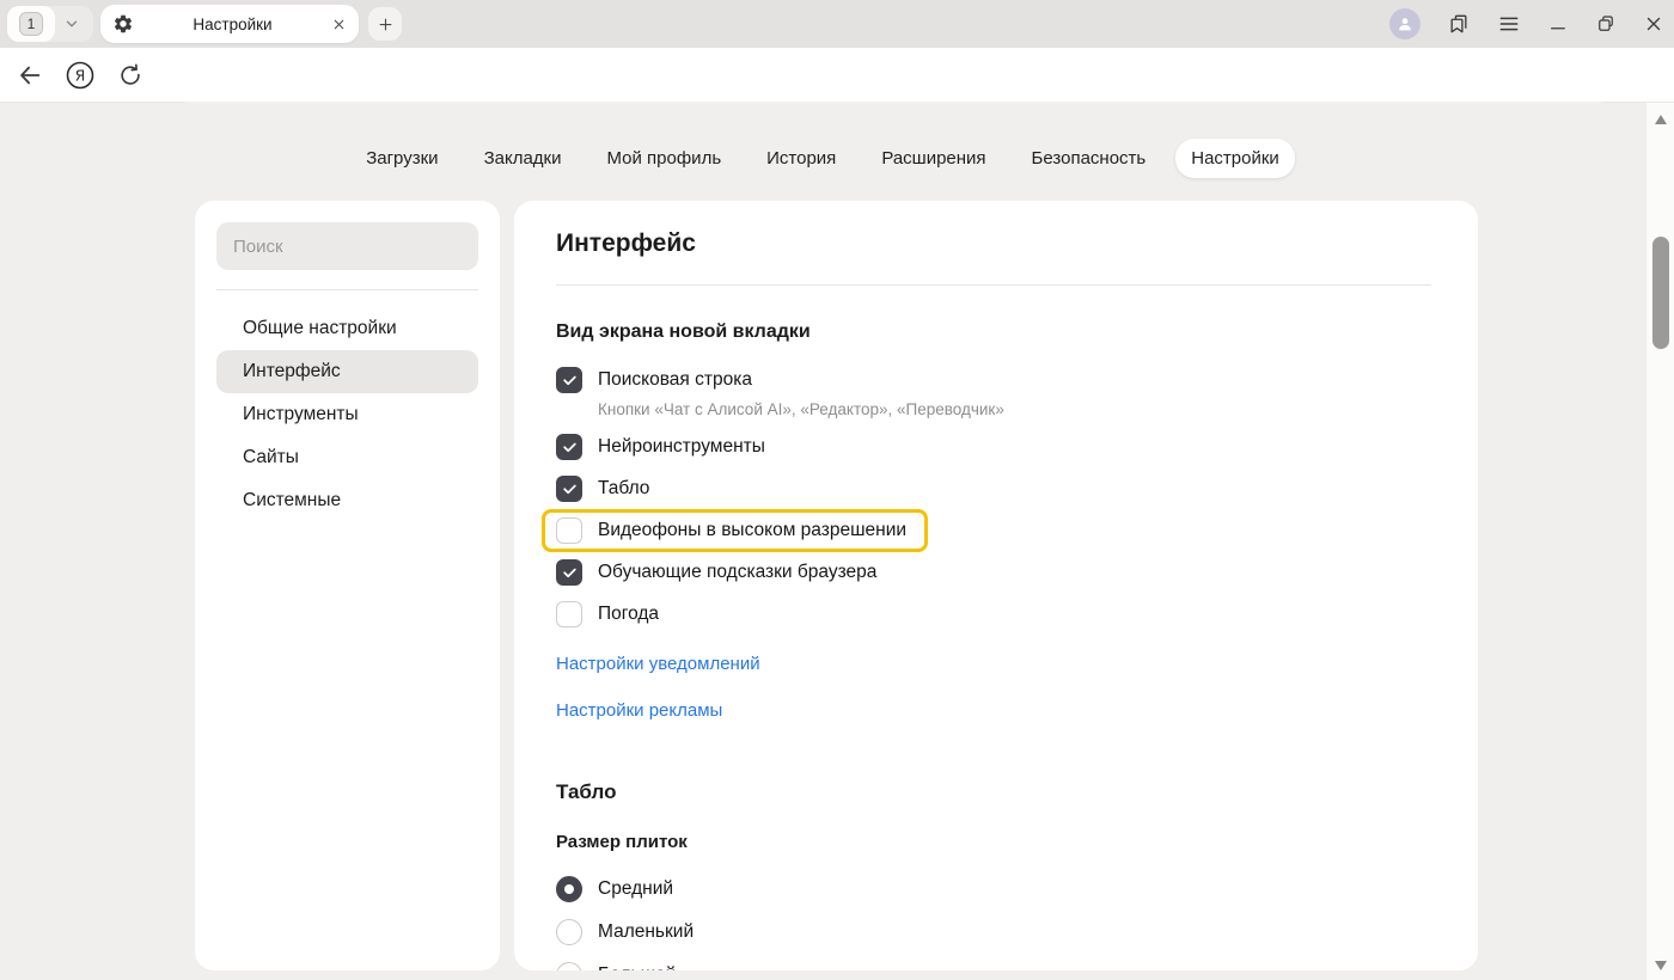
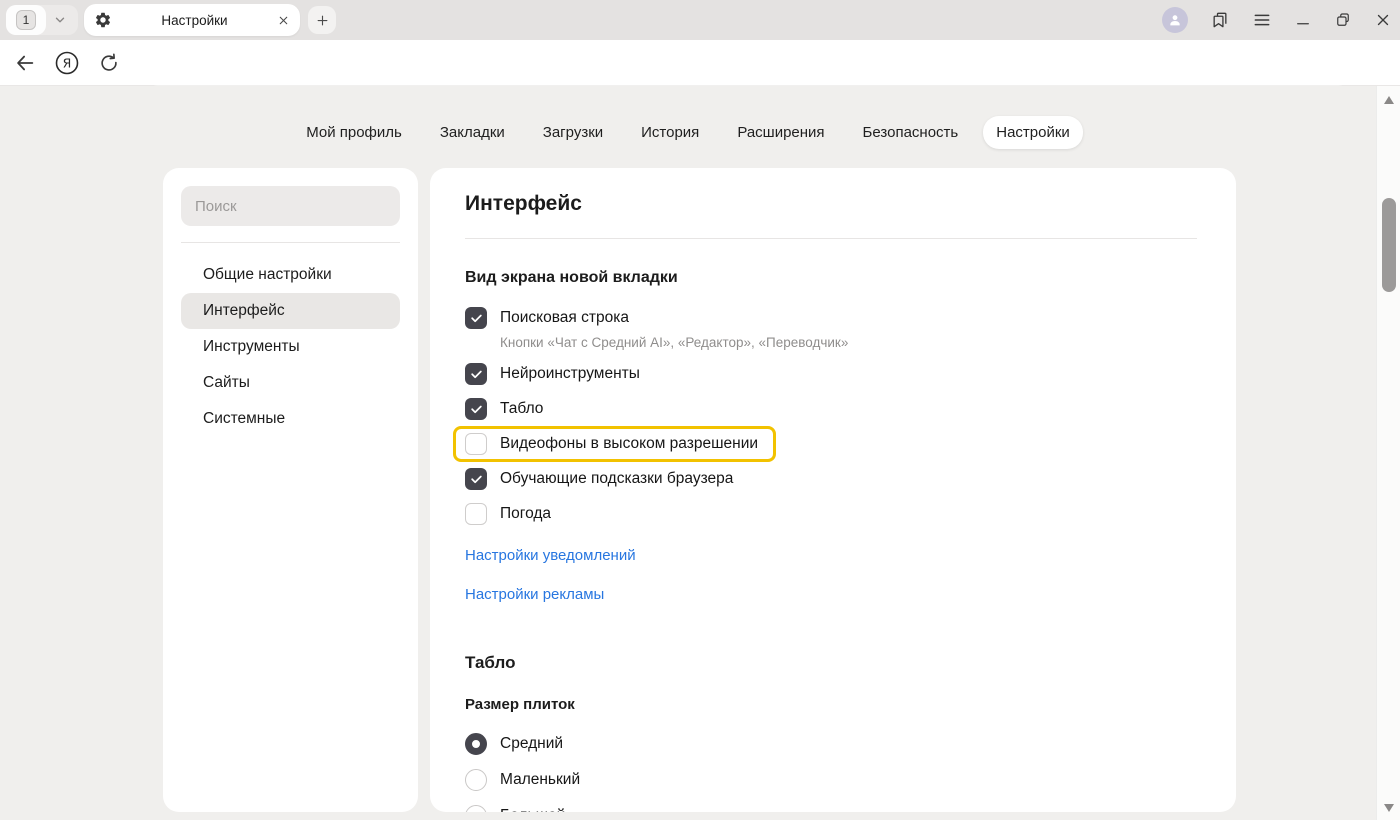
  1
  Настройки
  Я
- Загрузки
+ Мой профиль
  Закладки
- Мой профиль
+ Загрузки
  История
  Расширения
  Безопасность
  Настройки
  Поиск
  Общие настройки
  Интерфейс
  Инструменты
  Сайты
  Системные
  Интерфейс
  Вид экрана новой вкладки
  Поисковая строка
- Кнопки «Чат с Алисой AI», «Редактор», «Переводчик»
+ Кнопки «Чат с Средний AI», «Редактор», «Переводчик»
  Нейроинструменты
  Табло
  Видеофоны в высоком разрешении
  Обучающие подсказки браузера
  Погода
  Настройки уведомлений
  Настройки рекламы
  Табло
  Размер плиток
  Средний
  Маленький
